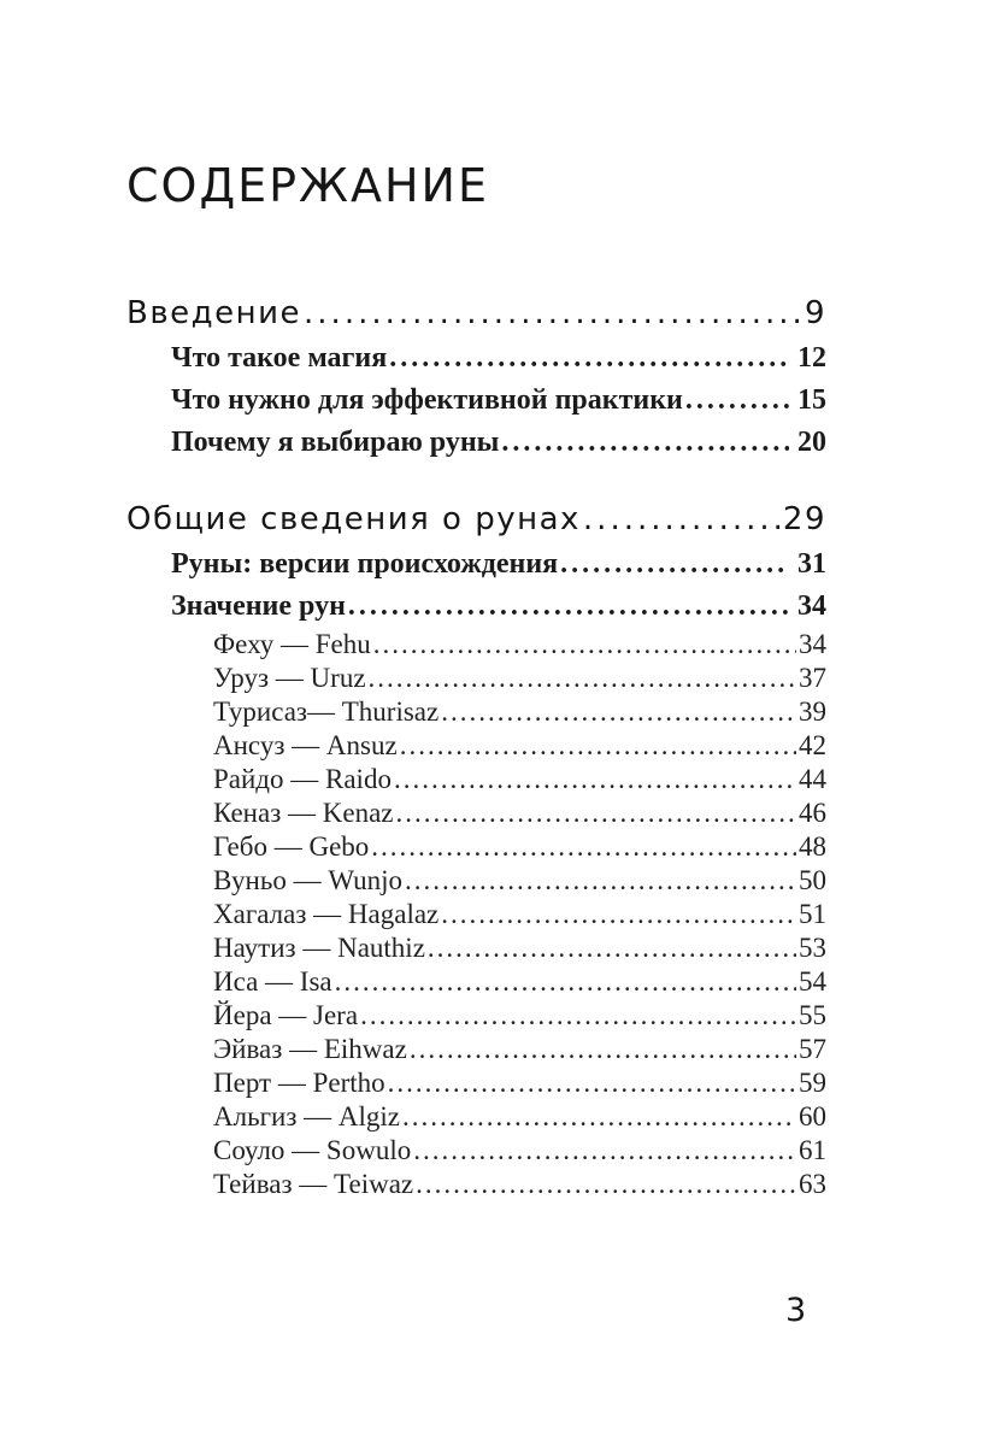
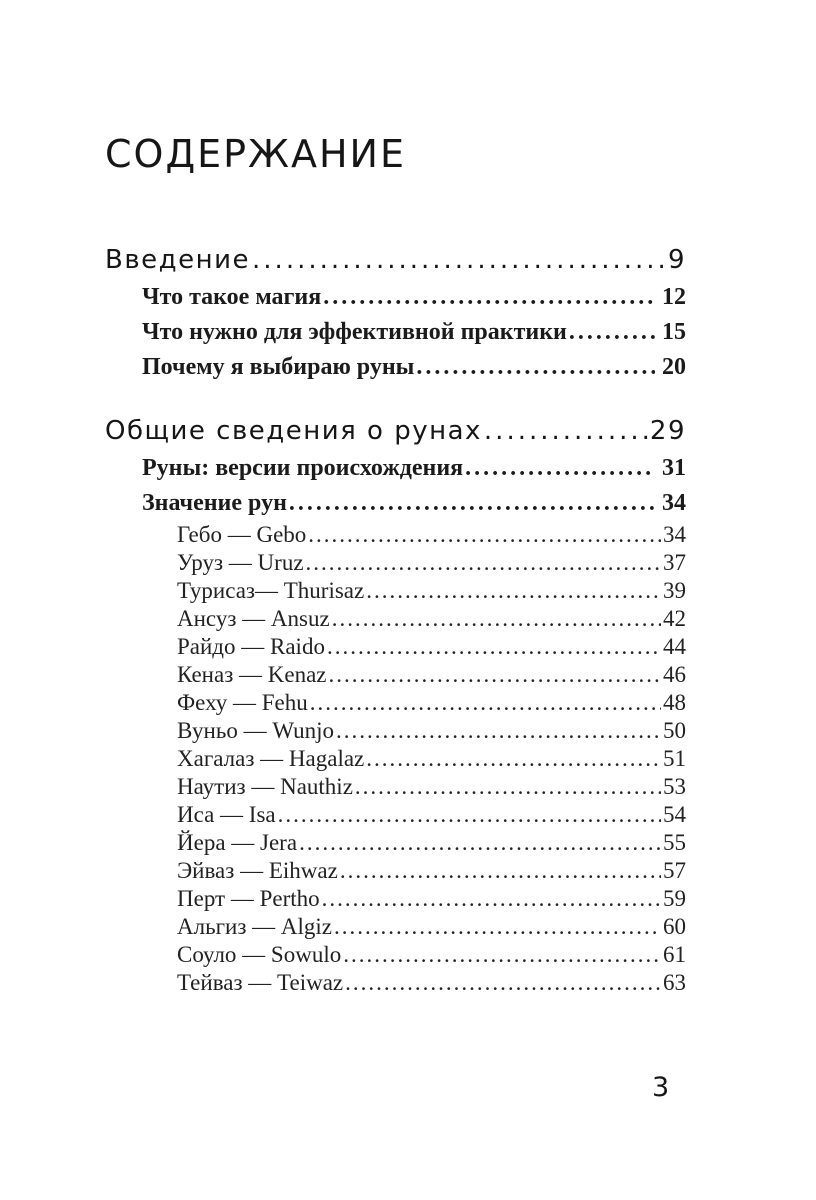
  СОДЕРЖАНИЕ
  Введение
  9
  Что такое магия
  12
  Что нужно для эффективной практики
  15
  Почему я выбираю руны
  20
  Общие сведения о рунах
  29
  Руны: версии происхождения
  31
  Значение рун
  34
- Феху — Fehu
+ Гебо — Gebo
  34
  Уруз — Uruz
  37
  Турисаз— Thurisaz
  39
  Ансуз — Ansuz
  42
  Райдо — Raido
  44
  Кеназ — Kenaz
  46
- Гебо — Gebo
+ Феху — Fehu
  48
  Вуньо — Wunjo
  50
  Хагалаз — Hagalaz
  51
  Наутиз — Nauthiz
  53
  Иса — Isa
  54
  Йера — Jera
  55
  Эйваз — Eihwaz
  57
  Перт — Pertho
  59
  Альгиз — Algiz
  60
  Соуло — Sowulo
  61
  Тейваз — Teiwaz
  63
  3
